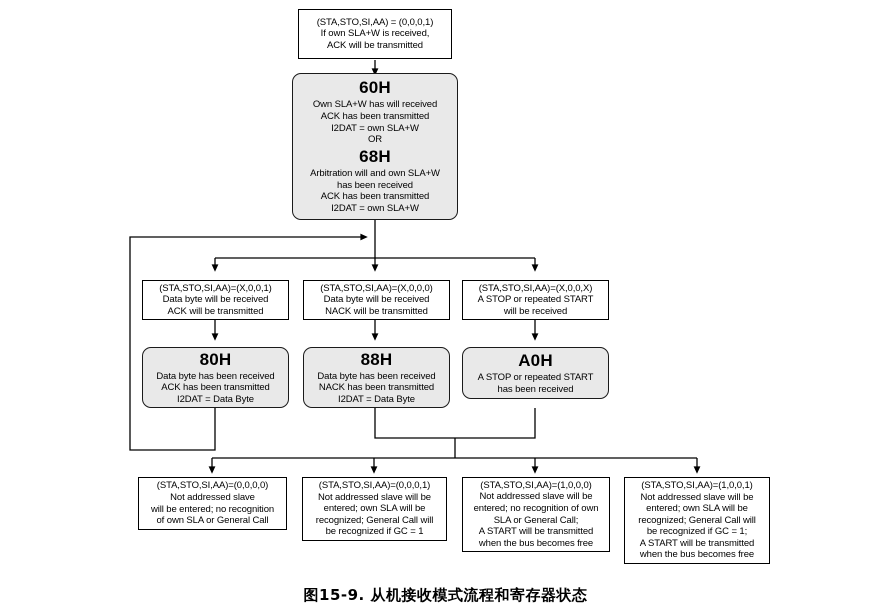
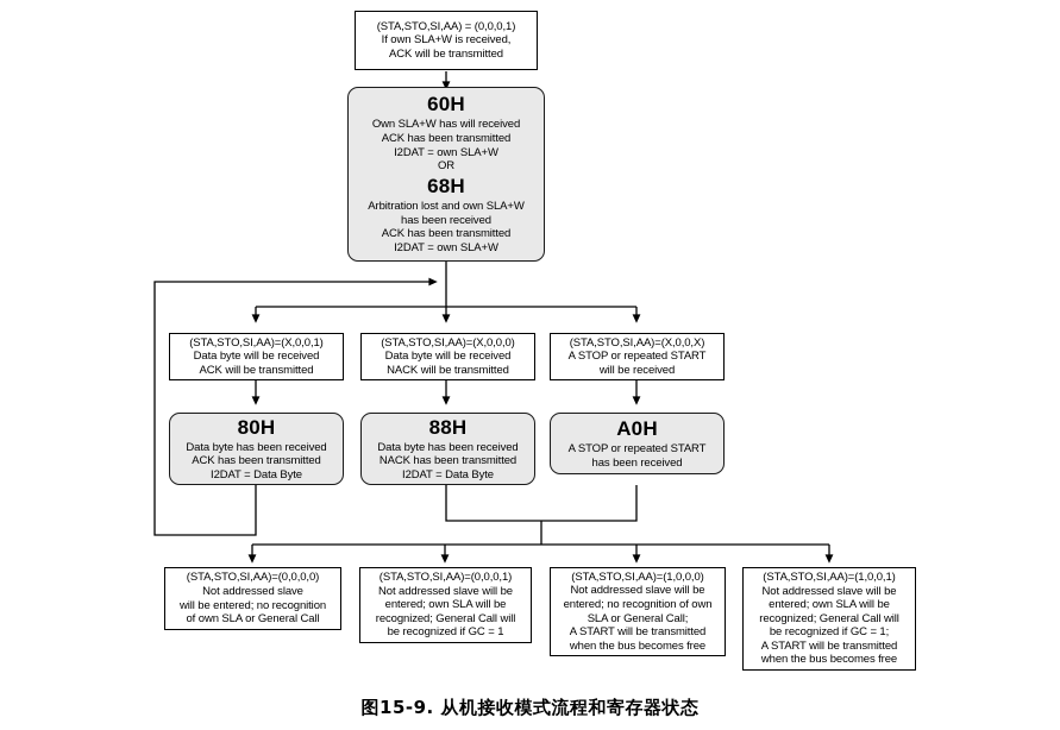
  (STA,STO,SI,AA) = (0,0,0,1)
  If own SLA+W is received,
  ACK will be transmitted
  60H
  Own SLA+W has will received
  ACK has been transmitted
  I2DAT = own SLA+W
  OR
  68H
- Arbitration will and own SLA+W
+ Arbitration lost and own SLA+W
  has been received
  ACK has been transmitted
  I2DAT = own SLA+W
  (STA,STO,SI,AA)=(X,0,0,1)
  Data byte will be received
  ACK will be transmitted
  (STA,STO,SI,AA)=(X,0,0,0)
  Data byte will be received
  NACK will be transmitted
  (STA,STO,SI,AA)=(X,0,0,X)
  A STOP or repeated START
  will be received
  80H
  Data byte has been received
  ACK has been transmitted
  I2DAT = Data Byte
  88H
  Data byte has been received
  NACK has been transmitted
  I2DAT = Data Byte
  A0H
  A STOP or repeated START
  has been received
  (STA,STO,SI,AA)=(0,0,0,0)
  Not addressed slave
  will be entered; no recognition
  of own SLA or General Call
  (STA,STO,SI,AA)=(0,0,0,1)
  Not addressed slave will be
  entered; own SLA will be
  recognized; General Call will
  be recognized if GC = 1
  (STA,STO,SI,AA)=(1,0,0,0)
  Not addressed slave will be
  entered; no recognition of own
  SLA or General Call;
  A START will be transmitted
  when the bus becomes free
  (STA,STO,SI,AA)=(1,0,0,1)
  Not addressed slave will be
  entered; own SLA will be
  recognized; General Call will
  be recognized if GC = 1;
  A START will be transmitted
  when the bus becomes free
  图15-9. 从机接收模式流程和寄存器状态
